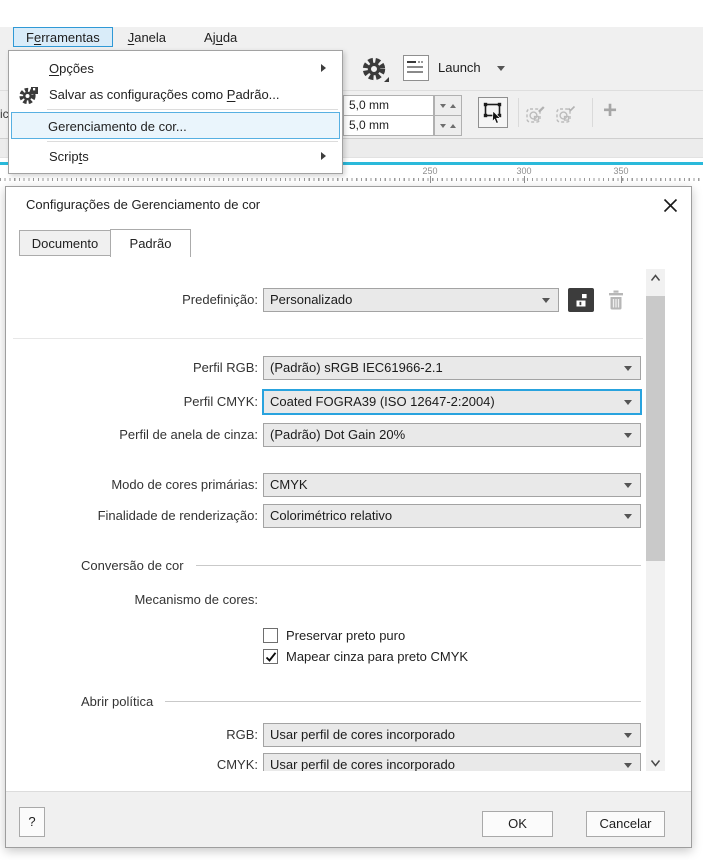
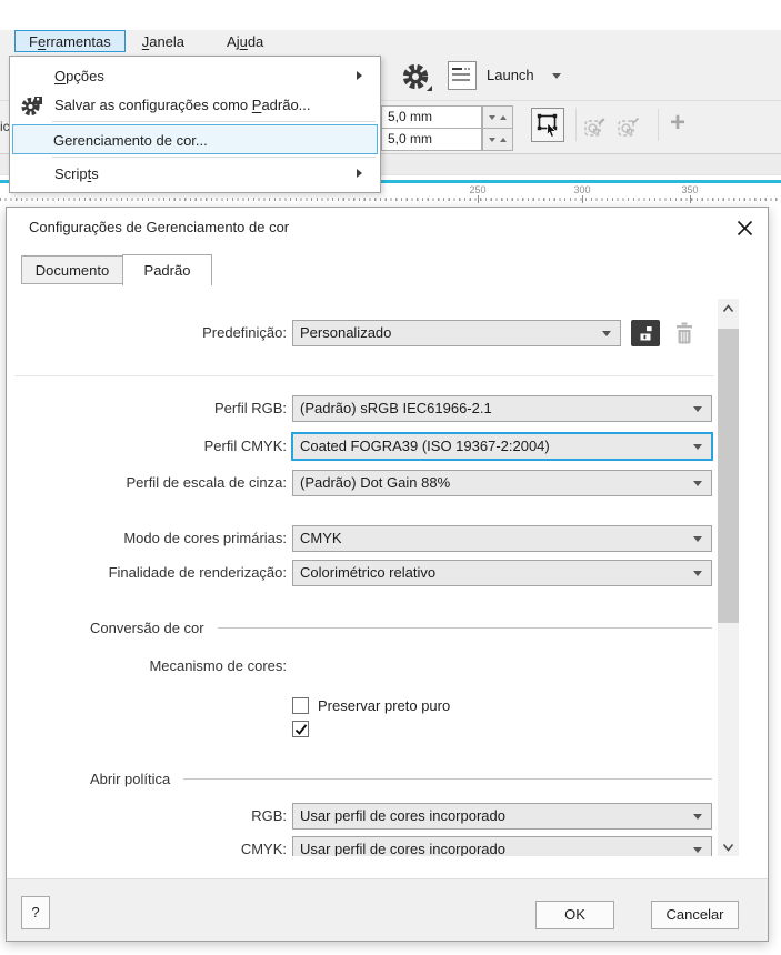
  Ferramentas
  Janela
  Ajuda
  Launch
  5,0 mm
  5,0 mm
  +
  250
  300
  350
  ic
  Opções
  Salvar as configurações como Padrão...
  Gerenciamento de cor...
  Scripts
  Configurações de Gerenciamento de cor
  Documento
  Padrão
  Predefinição:
  Personalizado
  Perfil RGB:
  (Padrão) sRGB IEC61966-2.1
  Perfil CMYK:
- Coated FOGRA39 (ISO 12647-2:2004)
+ Coated FOGRA39 (ISO 19367-2:2004)
- Perfil de anela de cinza:
+ Perfil de escala de cinza:
- (Padrão) Dot Gain 20%
+ (Padrão) Dot Gain 88%
  Modo de cores primárias:
  CMYK
  Finalidade de renderização:
  Colorimétrico relativo
  Conversão de cor
  Mecanismo de cores:
  Preservar preto puro
- Mapear cinza para preto CMYK
  Abrir política
  RGB:
  Usar perfil de cores incorporado
  CMYK:
  Usar perfil de cores incorporado
  ?
  OK
  Cancelar
